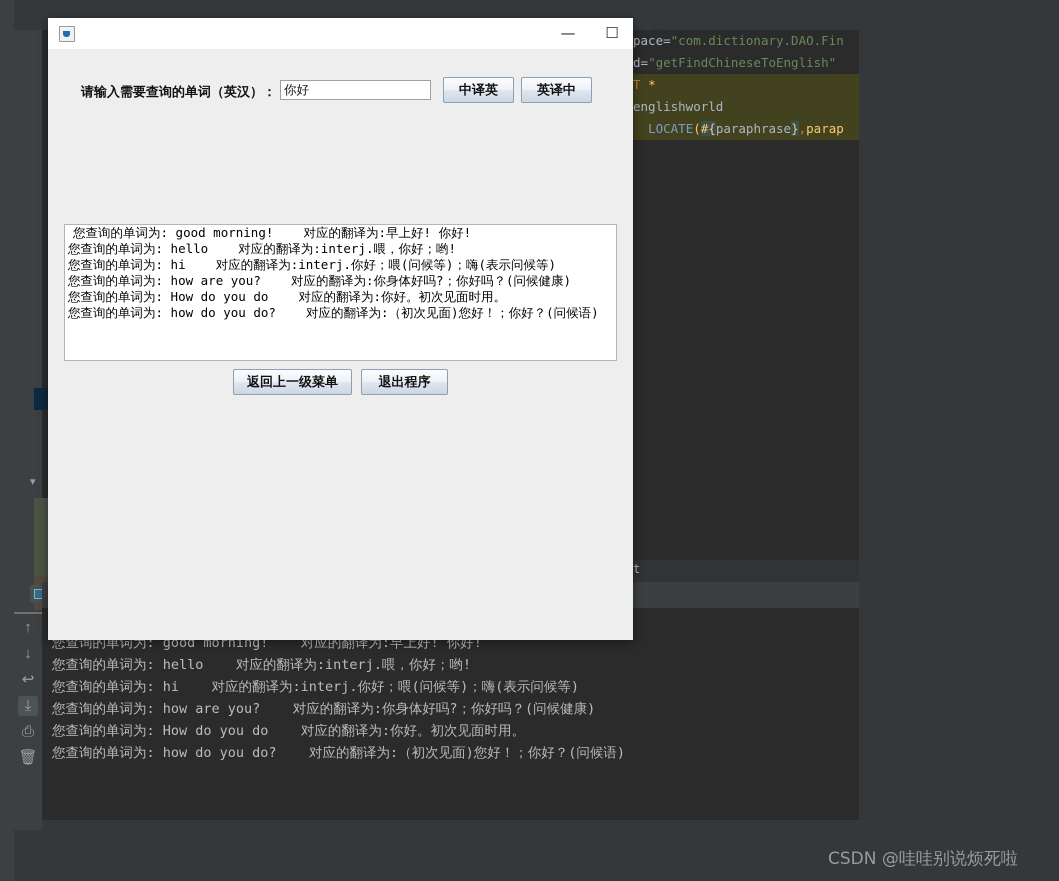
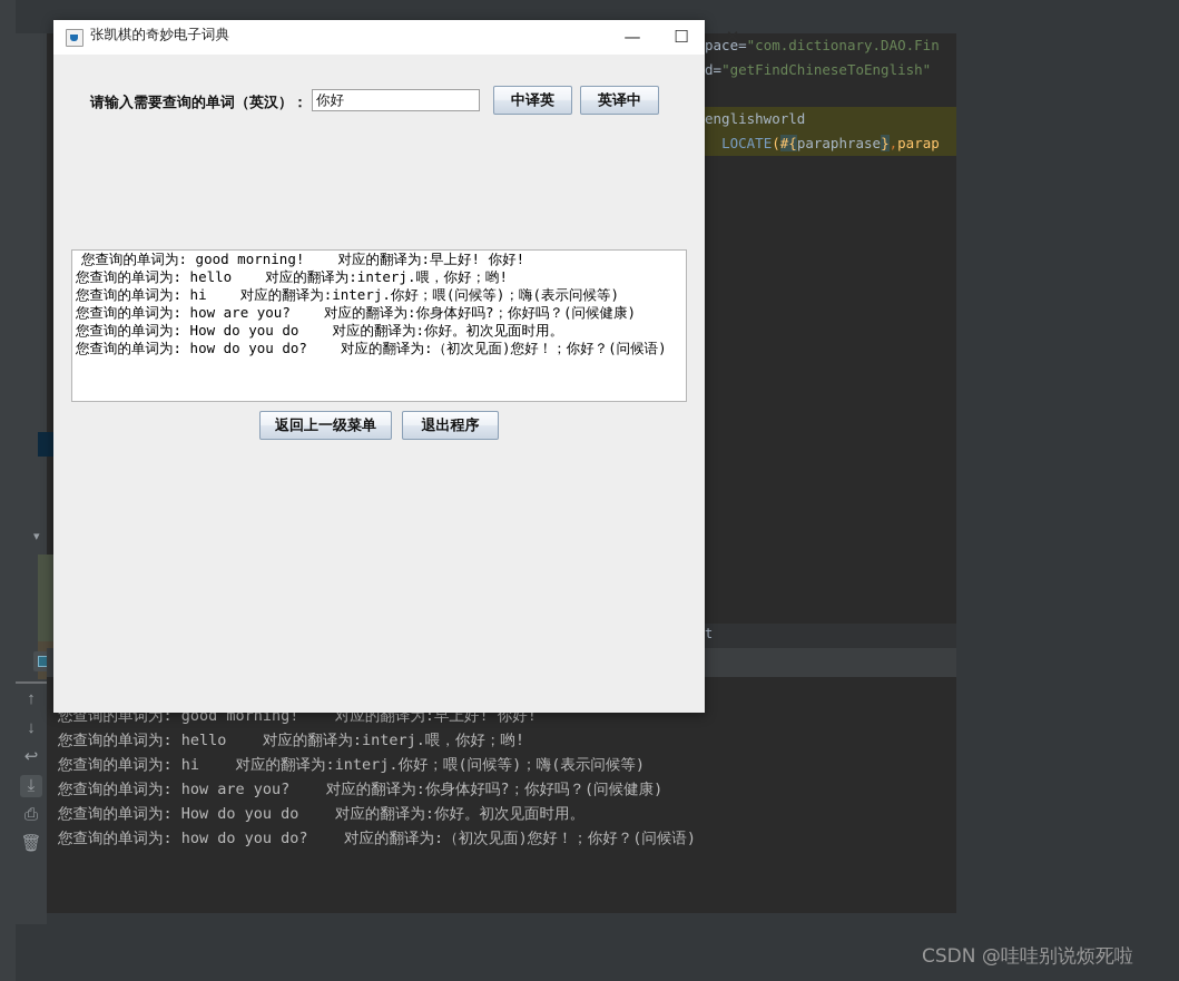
  ▾
  ↑
  ↓
  ↩
  ⤓
  ⎙
  🗑
  pace="com.dictionary.DAO.Fin
  d="getFindChineseToEnglish"
- T *
  englishworld
  LOCATE(#{paraphrase},parap
  t
  您查询的单词为: good morning! 对应的翻译为:早上好! 你好!
  您查询的单词为: hello 对应的翻译为:interj.喂，你好；哟!
  您查询的单词为: hi 对应的翻译为:interj.你好；喂(问候等)；嗨(表示问候等)
  您查询的单词为: how are you? 对应的翻译为:你身体好吗?；你好吗？(问候健康)
  您查询的单词为: How do you do 对应的翻译为:你好。初次见面时用。
  您查询的单词为: how do you do? 对应的翻译为:（初次见面)您好！；你好？(问候语)
+ 张凯棋的奇妙电子词典
  —
  ☐
  ✕
  请输入需要查询的单词（英汉）：
  你好
  中译英
  英译中
  您查询的单词为: good morning! 对应的翻译为:早上好! 你好!
  您查询的单词为: hello 对应的翻译为:interj.喂，你好；哟!
  您查询的单词为: hi 对应的翻译为:interj.你好；喂(问候等)；嗨(表示问候等)
  您查询的单词为: how are you? 对应的翻译为:你身体好吗?；你好吗？(问候健康)
  您查询的单词为: How do you do 对应的翻译为:你好。初次见面时用。
  您查询的单词为: how do you do? 对应的翻译为:（初次见面)您好！；你好？(问候语)
  返回上一级菜单
  退出程序
  CSDN @哇哇别说烦死啦
